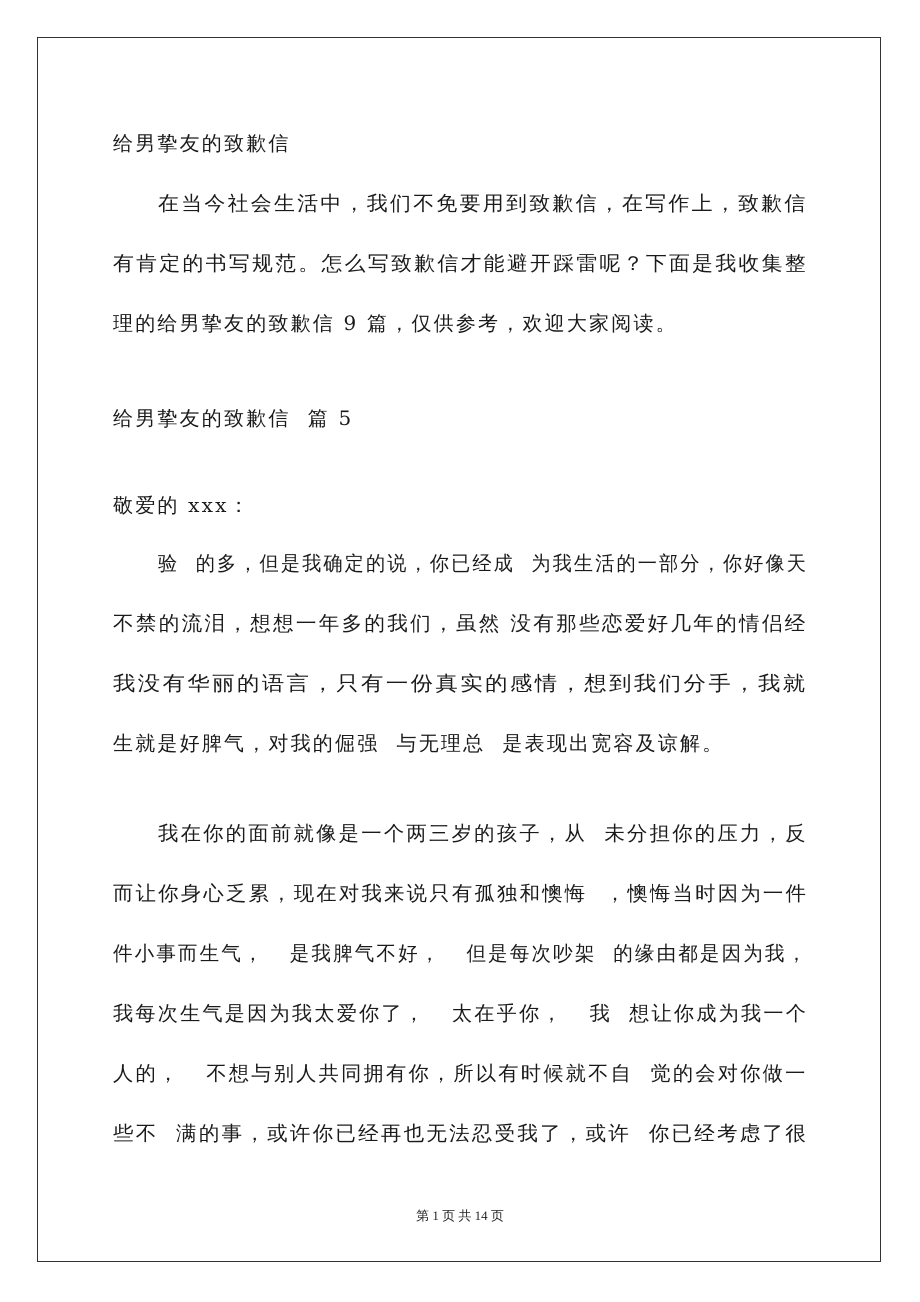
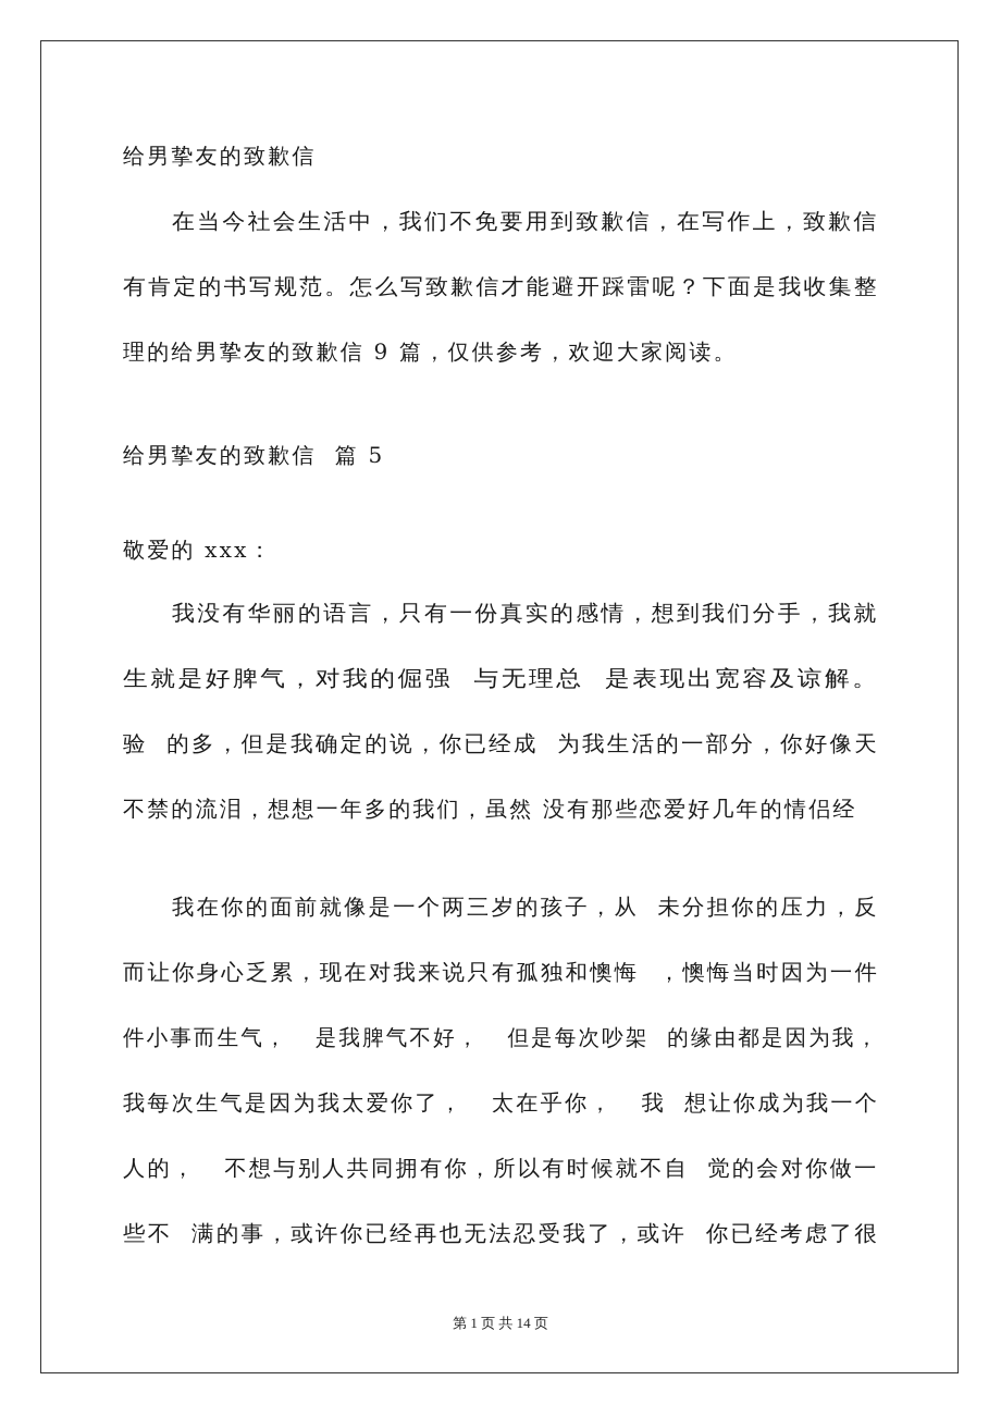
  给男挚友的致歉信
  在当今社会生活中，我们不免要用到致歉信，在写作上，致歉信
  有肯定的书写规范。怎么写致歉信才能避开踩雷呢？下面是我收集整
  理的给男挚友的致歉信 9 篇，仅供参考，欢迎大家阅读。
  给男挚友的致歉信 篇 5
  敬爱的 xxx：
- 验 的多，但是我确定的说，你已经成 为我生活的一部分，你好像天
+ 我没有华丽的语言，只有一份真实的感情，想到我们分手，我就
- 不禁的流泪，想想一年多的我们，虽然 没有那些恋爱好几年的情侣经
+ 生就是好脾气，对我的倔强 与无理总 是表现出宽容及谅解。
- 我没有华丽的语言，只有一份真实的感情，想到我们分手，我就
+ 验 的多，但是我确定的说，你已经成 为我生活的一部分，你好像天
- 生就是好脾气，对我的倔强 与无理总 是表现出宽容及谅解。
+ 不禁的流泪，想想一年多的我们，虽然 没有那些恋爱好几年的情侣经
  我在你的面前就像是一个两三岁的孩子，从 未分担你的压力，反
  而让你身心乏累，现在对我来说只有孤独和懊悔 ，懊悔当时因为一件
  件小事而生气， 是我脾气不好， 但是每次吵架 的缘由都是因为我，
  我每次生气是因为我太爱你了， 太在乎你， 我 想让你成为我一个
  人的， 不想与别人共同拥有你，所以有时候就不自 觉的会对你做一
  些不 满的事，或许你已经再也无法忍受我了，或许 你已经考虑了很
  第 1 页 共 14 页
